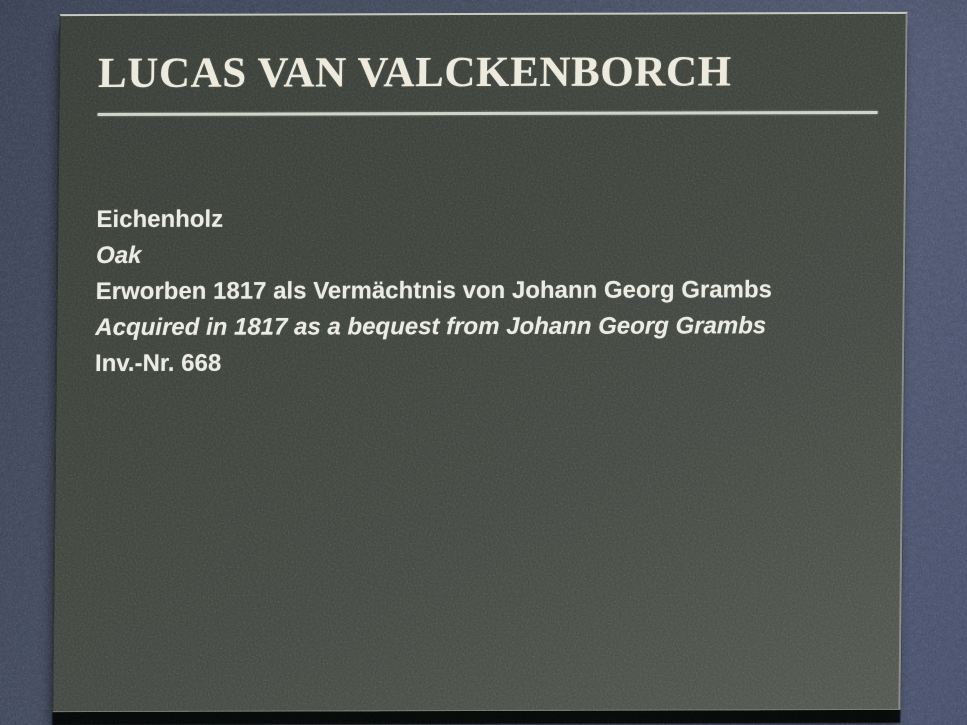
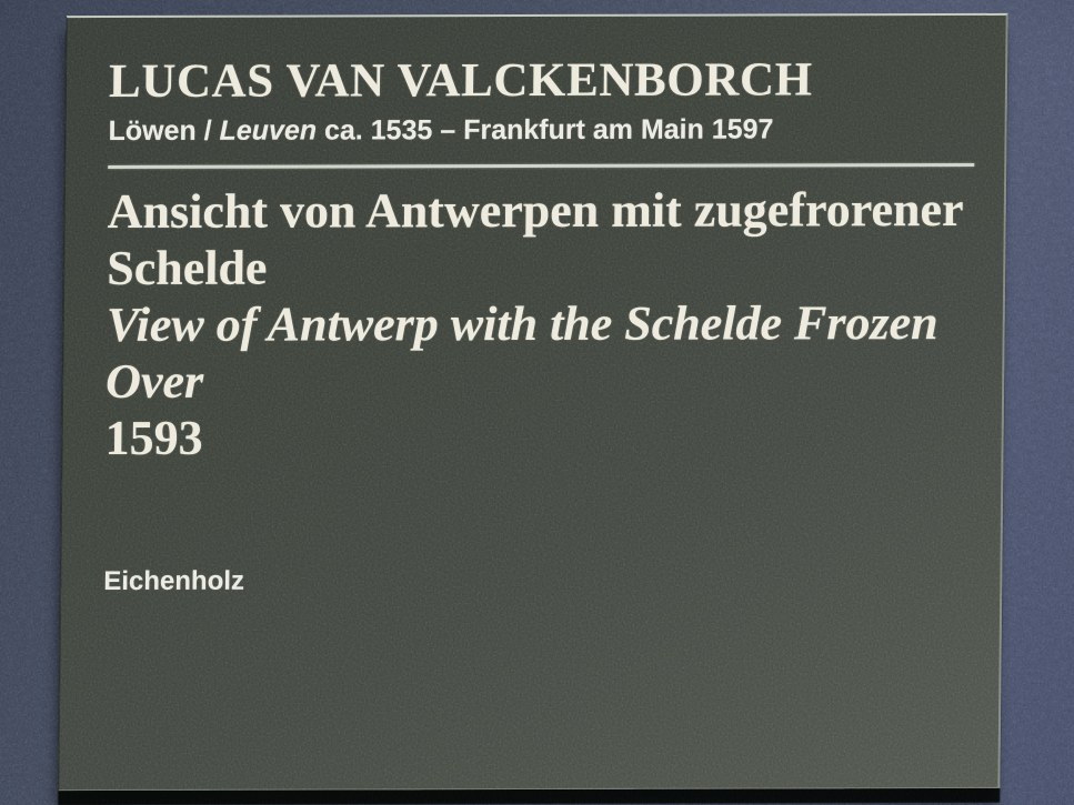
  LUCAS VAN VALCKENBORCH
+ Löwen / Leuven ca. 1535 – Frankfurt am Main 1597
+ Ansicht von Antwerpen mit zugefrorener
+ Schelde
+ View of Antwerp with the Schelde Frozen
+ Over
+ 1593
  Eichenholz
- Oak
- Erworben 1817 als Vermächtnis von Johann Georg Grambs
- Acquired in 1817 as a bequest from Johann Georg Grambs
- Inv.-Nr. 668
